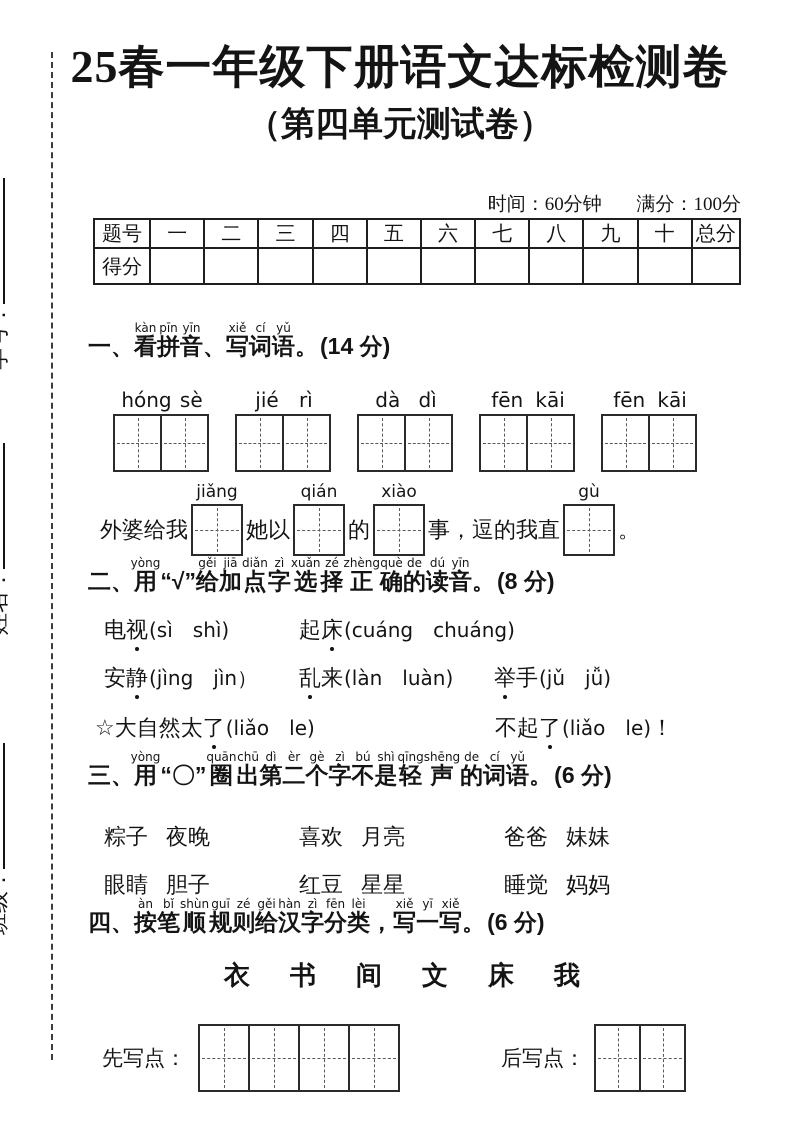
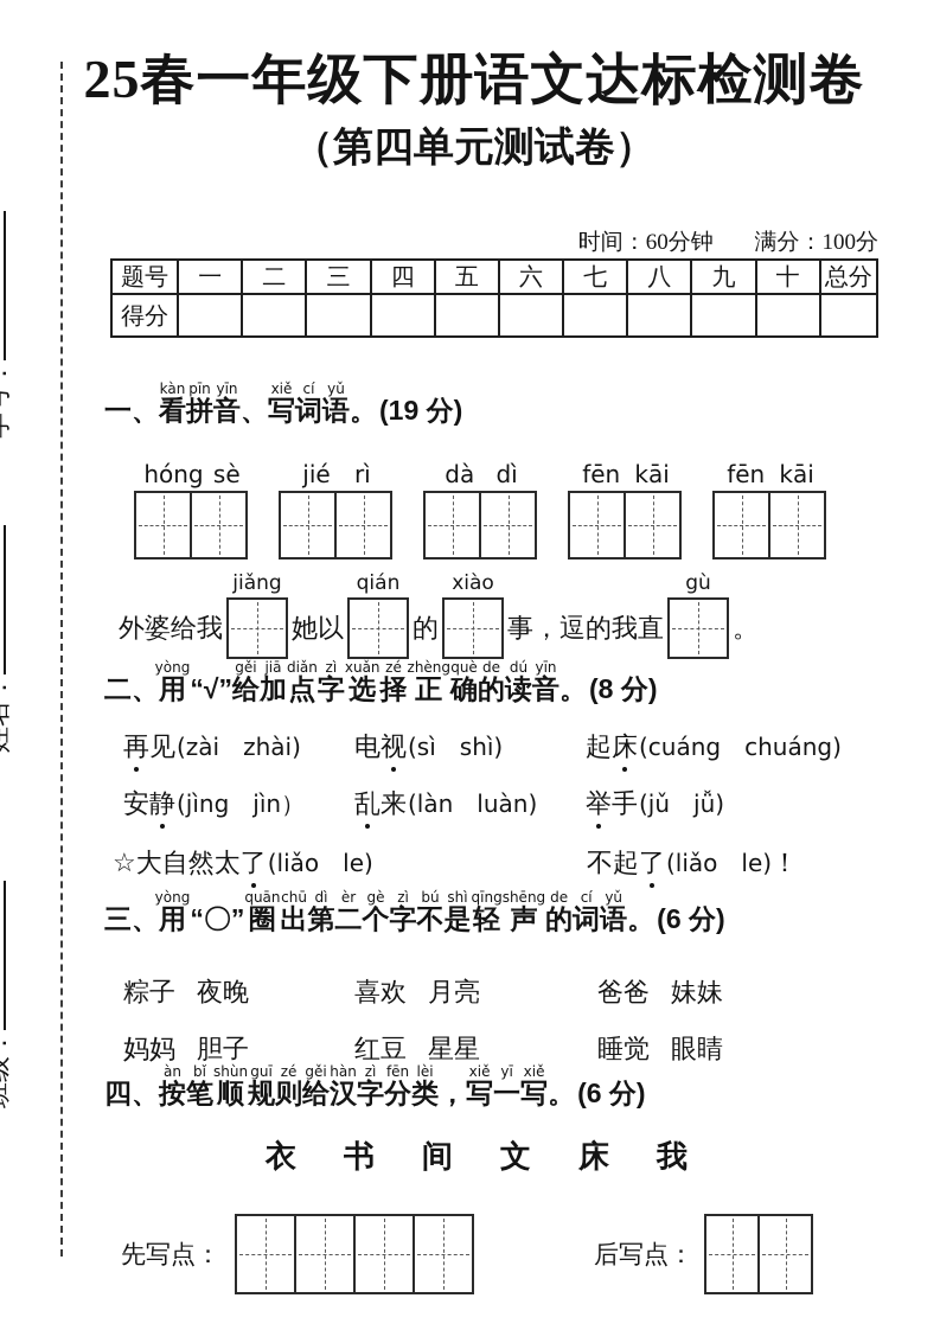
  25春一年级下册语文达标检测卷
  （第四单元测试卷）
  时间：60分钟 满分：100分
  题号	一	二	三	四	五	六	七	八	九	十	总分
  得分
- 一、看kàn拼pīn音yīn、写xiě词cí语yǔ。(14 分)
+ 一、看kàn拼pīn音yīn、写xiě词cí语yǔ。(19 分)
  hóng
  sè
  jié
  rì
  dà
  dì
  fēn
  kāi
  fēn
  kāi
  外婆给我
  jiǎng
  她以
  qián
  的
  xiào
  事，逗的我直
  gù
  。
  二、用yòng“√”给gěi加jiā点diǎn字zì选xuǎn择zé正zhèng确què的de读dú音yīn。(8 分)
+ 再见(zài zhài)
  电视(sì shì)
  起床(cuáng chuáng)
  安静(jìng jìn）
  乱来(làn luàn)
  举手(jǔ jǚ)
  ☆大自然太了(liǎo le)
  不起了(liǎo le)！
  三、用yòng“〇”圈quān出chū第dì二èr个gè字zì不bú是shì轻qīng声shēng的de词cí语yǔ。(6 分)
  粽子 夜晚
  喜欢 月亮
  爸爸 妹妹
- 眼睛 胆子
+ 妈妈 胆子
  红豆 星星
- 睡觉 妈妈
+ 睡觉 眼睛
  四、按àn笔bǐ顺shùn规guī则zé给gěi汉hàn字zì分fēn类lèi，写xiě一yī写xiě。(6 分)
  衣
  书
  间
  文
  床
  我
  先写点：
  后写点：
